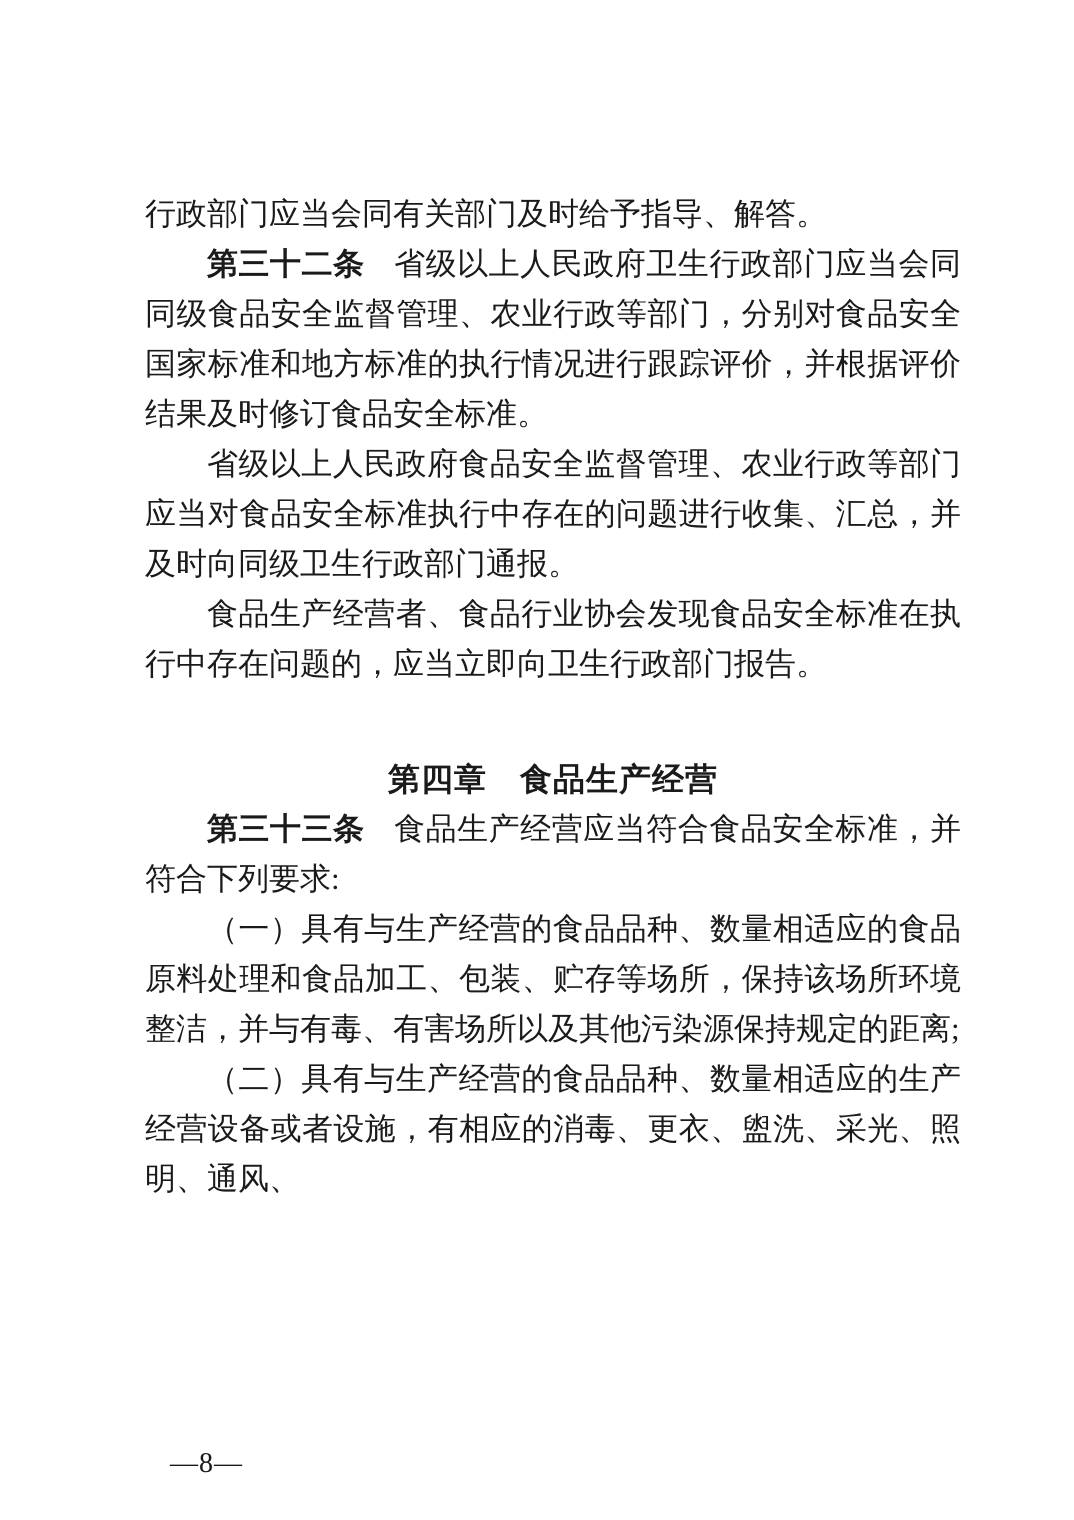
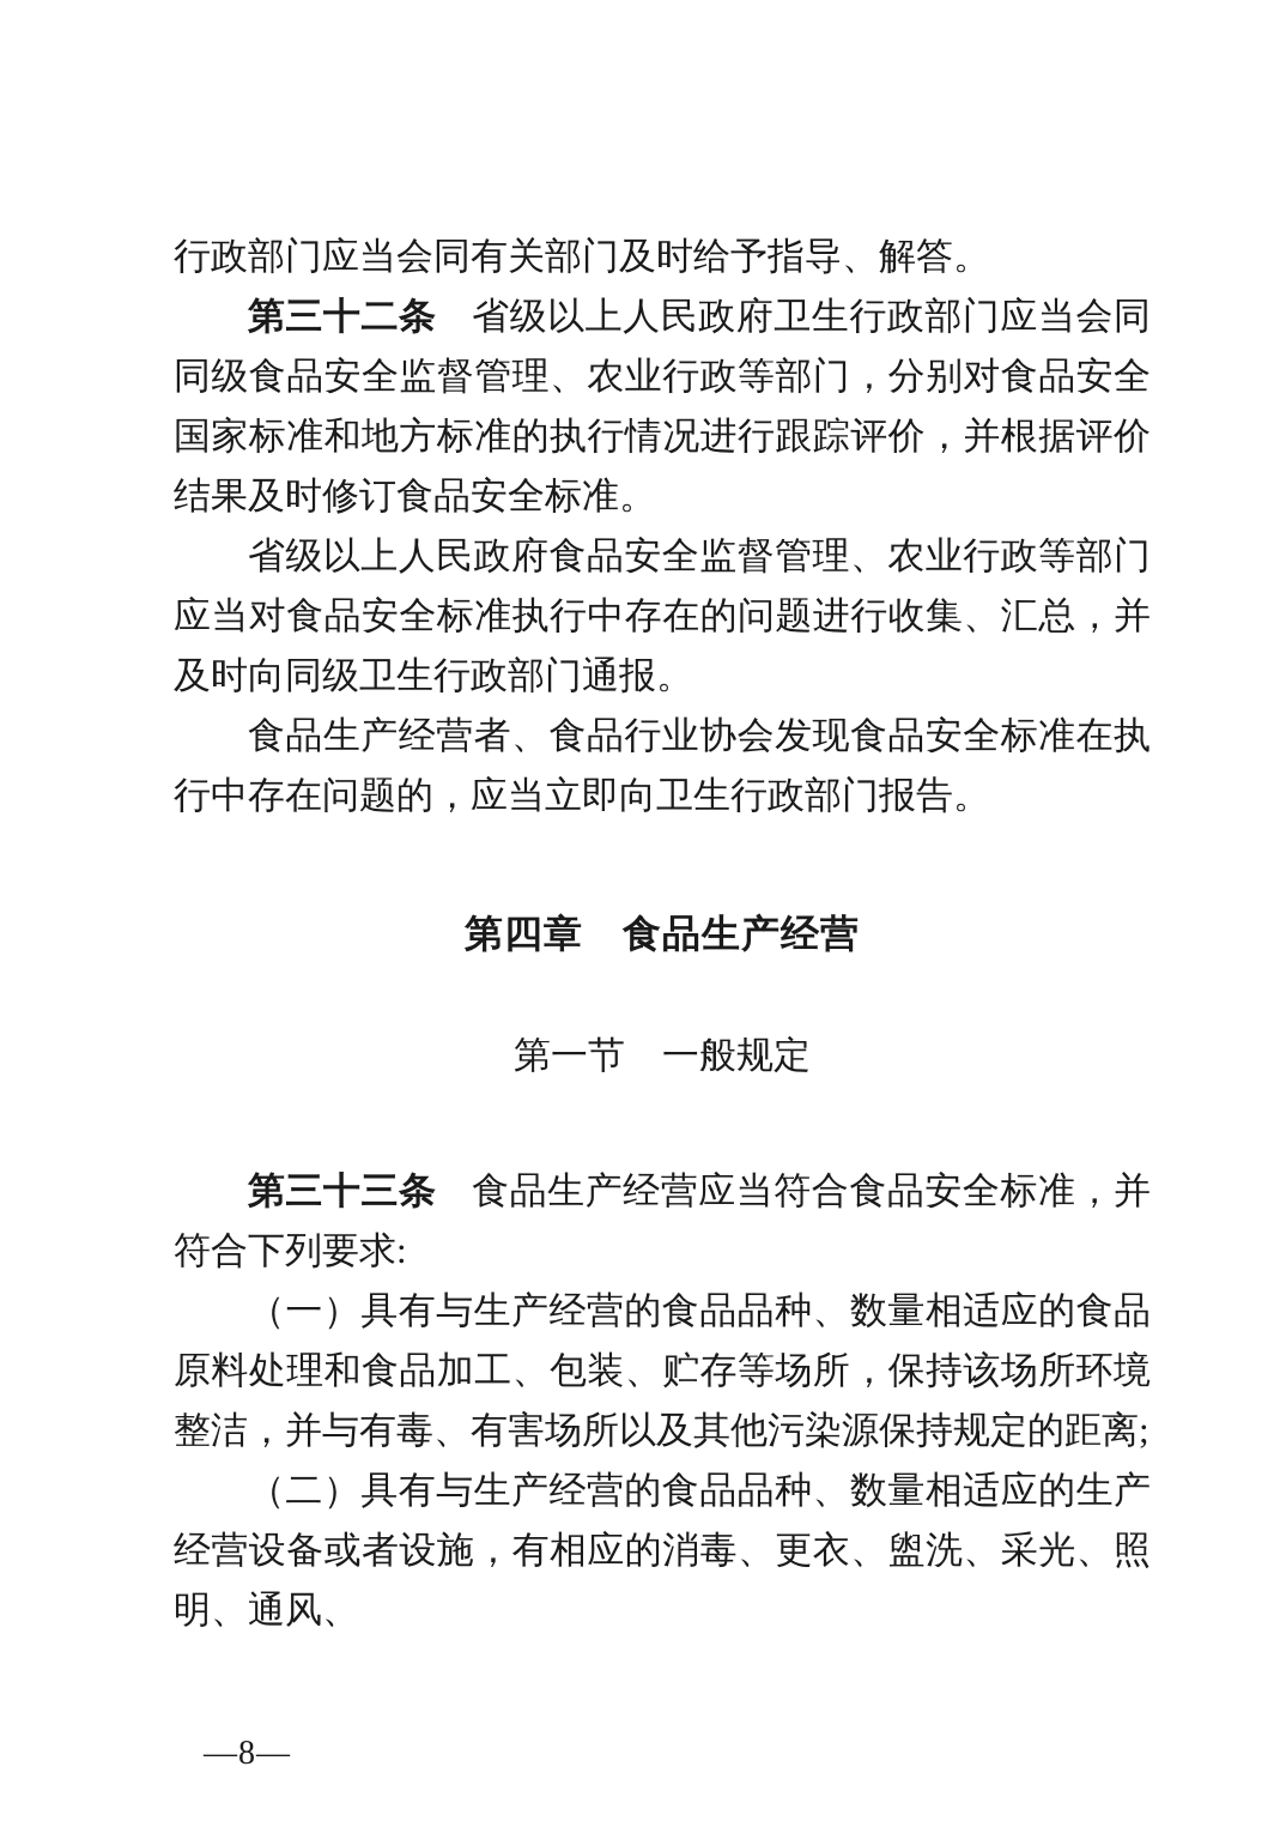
  行政部门应当会同有关部门及时给予指导、解答。
  第三十二条 省级以上人民政府卫生行政部门应当会同同级食品安全监督管理、农业行政等部门，分别对食品安全国家标准和地方标准的执行情况进行跟踪评价，并根据评价结果及时修订食品安全标准。
  省级以上人民政府食品安全监督管理、农业行政等部门应当对食品安全标准执行中存在的问题进行收集、汇总，并及时向同级卫生行政部门通报。
  食品生产经营者、食品行业协会发现食品安全标准在执行中存在问题的，应当立即向卫生行政部门报告。
  第四章 食品生产经营
+ 第一节 一般规定
  第三十三条 食品生产经营应当符合食品安全标准，并符合下列要求:
  （一）具有与生产经营的食品品种、数量相适应的食品原料处理和食品加工、包装、贮存等场所，保持该场所环境整洁，并与有毒、有害场所以及其他污染源保持规定的距离;
  （二）具有与生产经营的食品品种、数量相适应的生产经营设备或者设施，有相应的消毒、更衣、盥洗、采光、照明、通风、
  —8—
